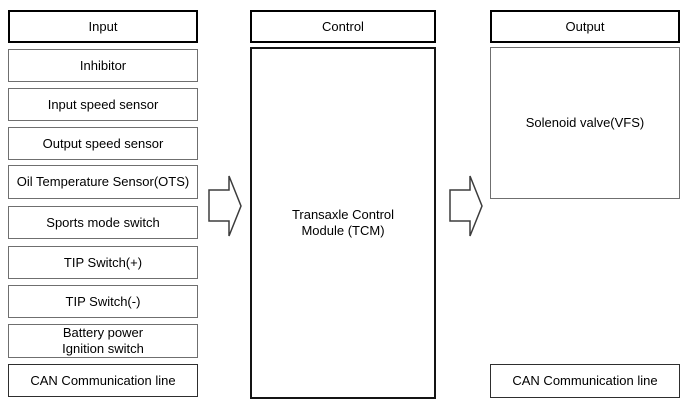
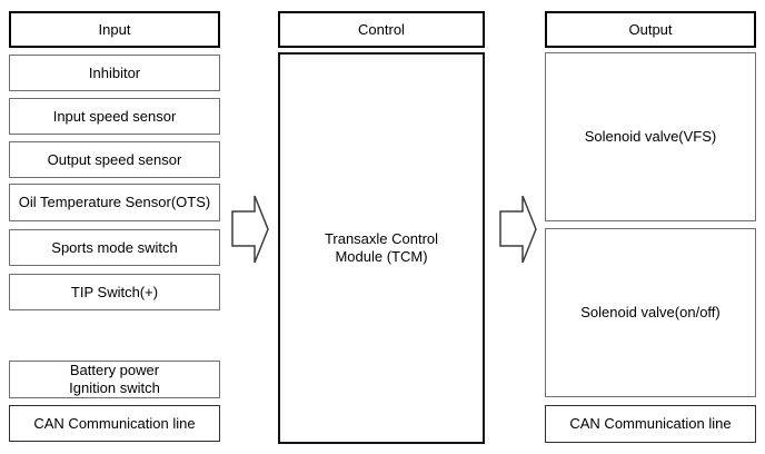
  Input
  Inhibitor
  Input speed sensor
  Output speed sensor
  Oil Temperature Sensor(OTS)
  Sports mode switch
  TIP Switch(+)
- TIP Switch(-)
  Battery power
  Ignition switch
  CAN Communication line
  Control
  Transaxle Control
  Module (TCM)
  Output
  Solenoid valve(VFS)
+ Solenoid valve(on/off)
  CAN Communication line
